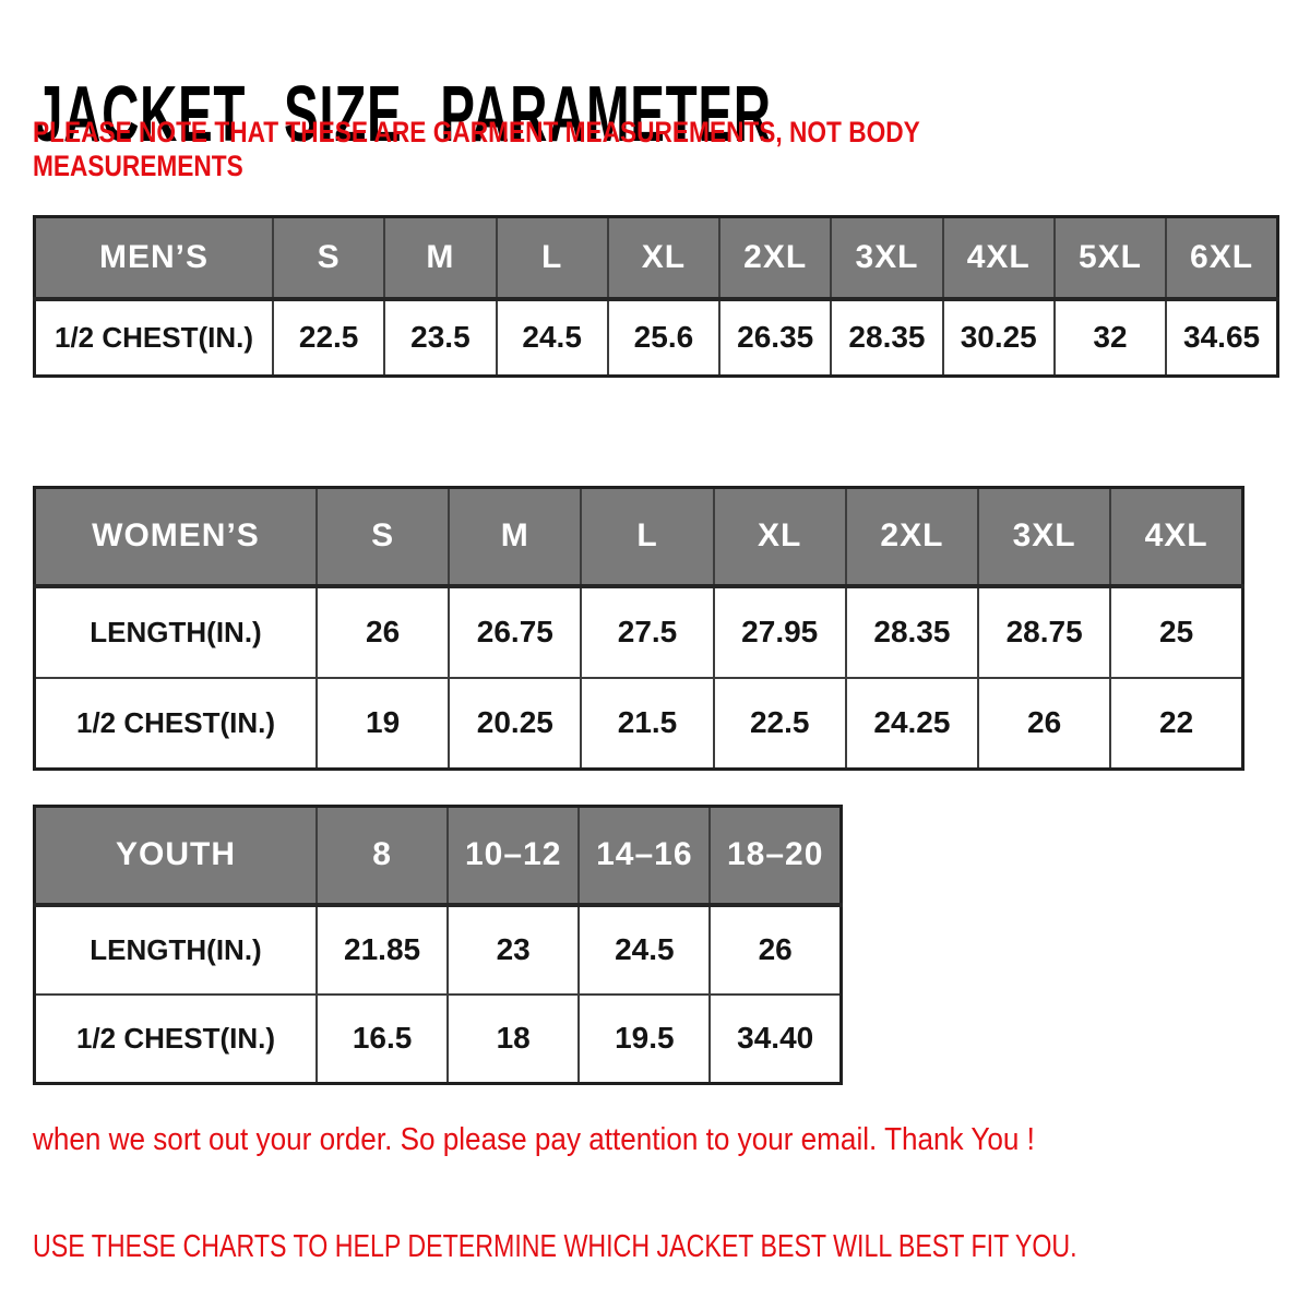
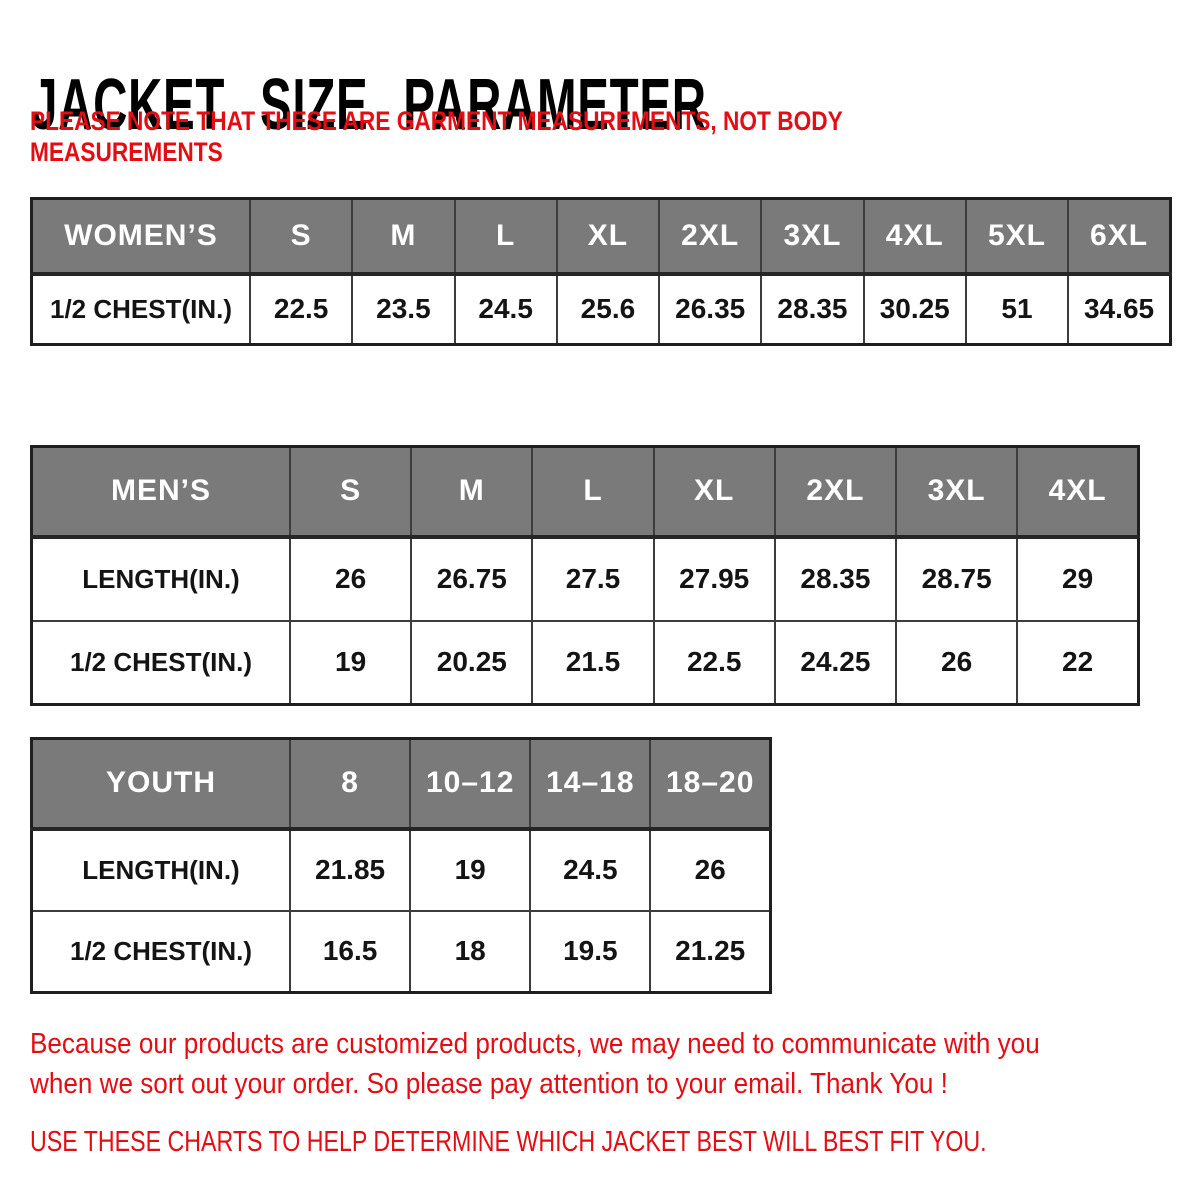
  JACKET SIZE PARAMETER
  PLEASE NOTE THAT THESE ARE GARMENT MEASUREMENTS, NOT BODY
  MEASUREMENTS
- MEN’S	S	M	L	XL	2XL	3XL	4XL	5XL	6XL
+ WOMEN’S	S	M	L	XL	2XL	3XL	4XL	5XL	6XL
- 1/2 CHEST(IN.)	22.5	23.5	24.5	25.6	26.35	28.35	30.25	32	34.65
+ 1/2 CHEST(IN.)	22.5	23.5	24.5	25.6	26.35	28.35	30.25	51	34.65
- WOMEN’S	S	M	L	XL	2XL	3XL	4XL
+ MEN’S	S	M	L	XL	2XL	3XL	4XL
- LENGTH(IN.)	26	26.75	27.5	27.95	28.35	28.75	25
+ LENGTH(IN.)	26	26.75	27.5	27.95	28.35	28.75	29
  1/2 CHEST(IN.)	19	20.25	21.5	22.5	24.25	26	22
- YOUTH	8	10–12	14–16	18–20
+ YOUTH	8	10–12	14–18	18–20
- LENGTH(IN.)	21.85	23	24.5	26
+ LENGTH(IN.)	21.85	19	24.5	26
- 1/2 CHEST(IN.)	16.5	18	19.5	34.40
+ 1/2 CHEST(IN.)	16.5	18	19.5	21.25
+ Because our products are customized products, we may need to communicate with you
  when we sort out your order. So please pay attention to your email. Thank You !
  USE THESE CHARTS TO HELP DETERMINE WHICH JACKET BEST WILL BEST FIT YOU.
